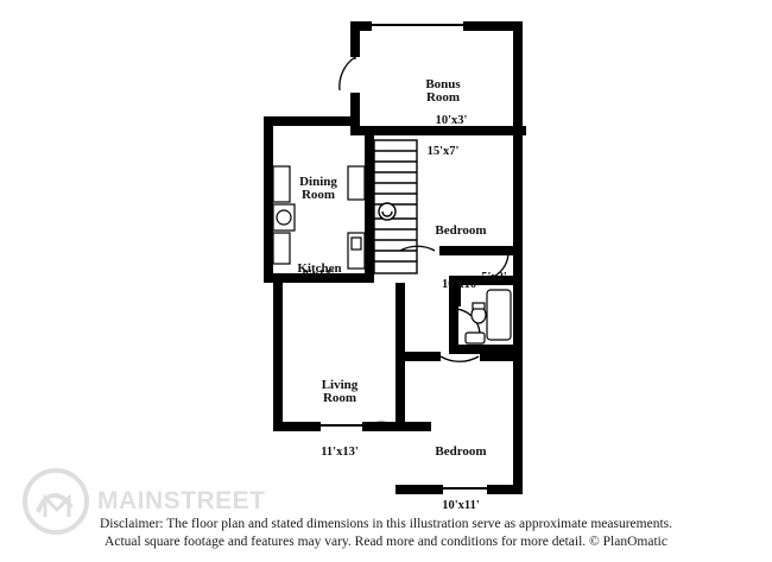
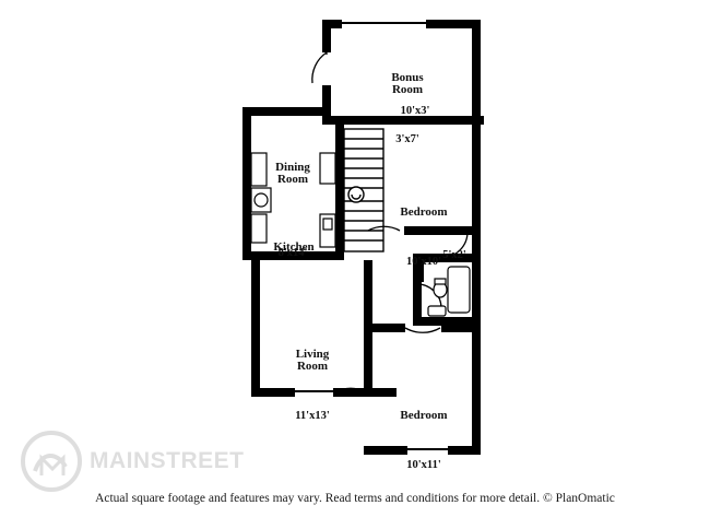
  Bonus
  Room
- 15'x7'
+ 3'x7'
  10'x3'
  Dining
  Room
  8'x14'
  Kitchen
  Bedroom
  10'x10'
  5'x2'
  Living
  Room
  11'x13'
  Bedroom
  10'x11'
  MAINSTREET
- Disclaimer: The floor plan and stated dimensions in this illustration serve as approximate measurements.
- Actual square footage and features may vary. Read more and conditions for more detail. © PlanOmatic
+ Actual square footage and features may vary. Read terms and conditions for more detail. © PlanOmatic
